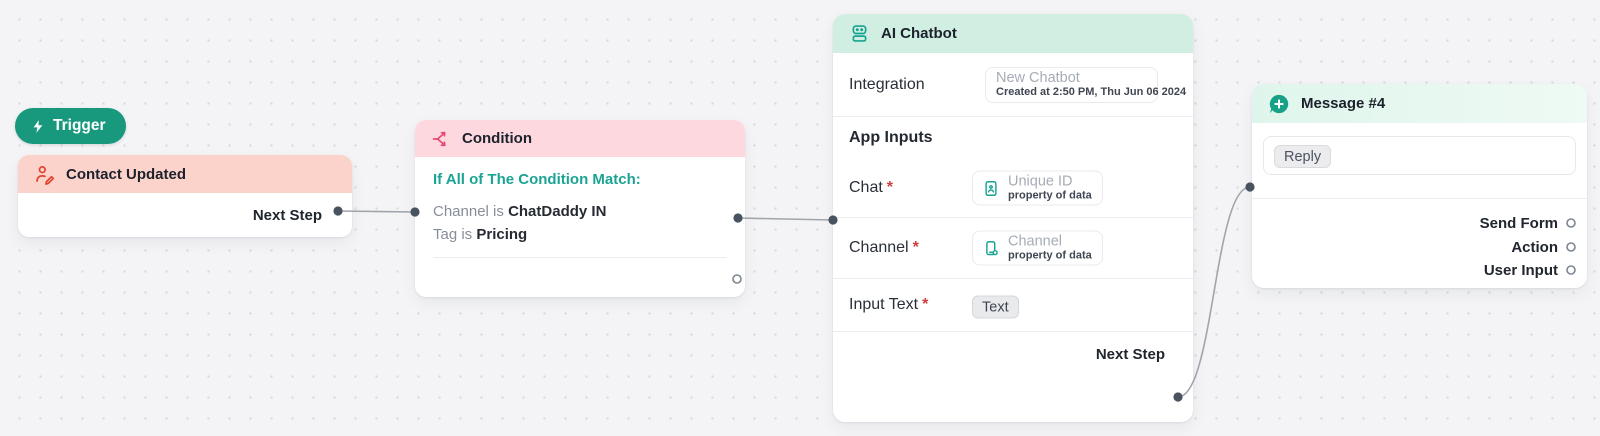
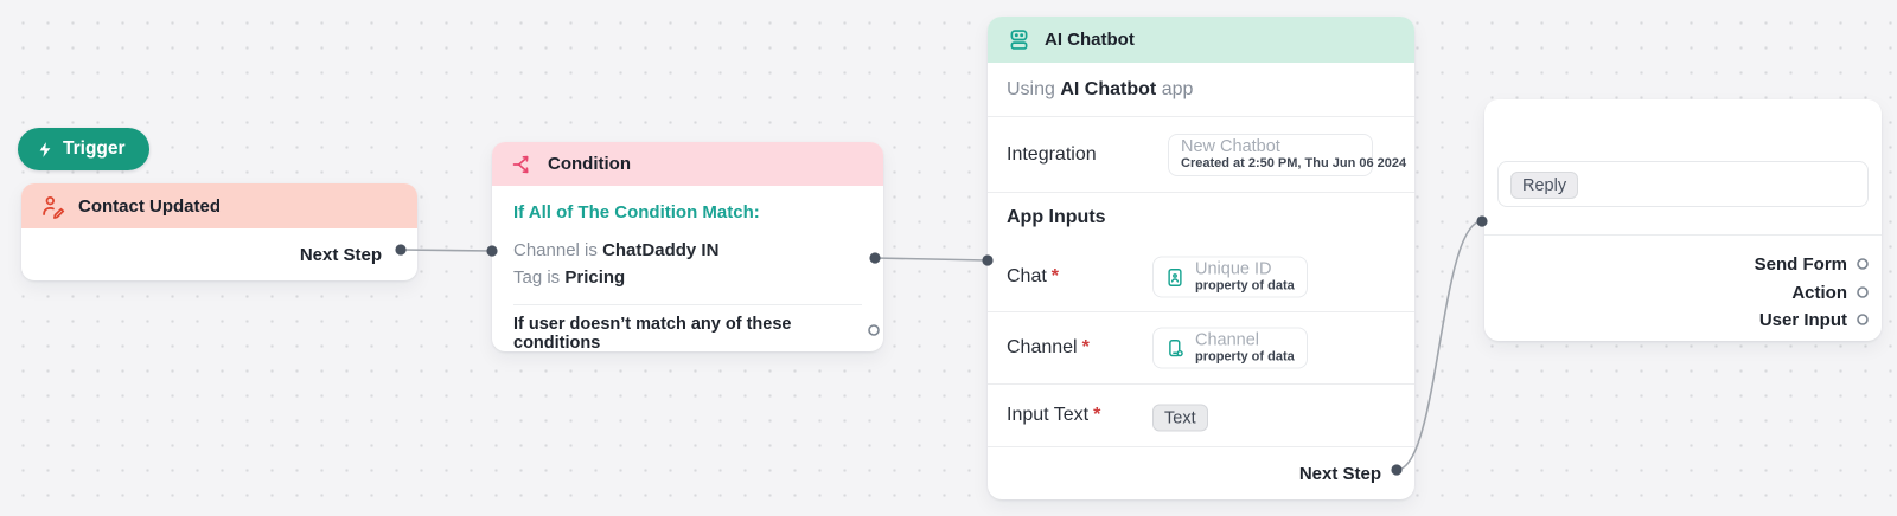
  Trigger
  Contact Updated
  Next Step
  Condition
  If All of The Condition Match:
  Channel is ChatDaddy IN
  Tag is Pricing
+ If user doesn’t match any of these conditions
  AI Chatbot
+ Using AI Chatbot app
  Integration
  New Chatbot
  Created at 2:50 PM, Thu Jun
  App Inputs
  Chat *
  Unique ID
  property of data
  Channel *
  Channel
  property of data
  Input Text *
  Text
  Next Step
- Message #4
  Reply
  Send Form
  Action
  User Input
